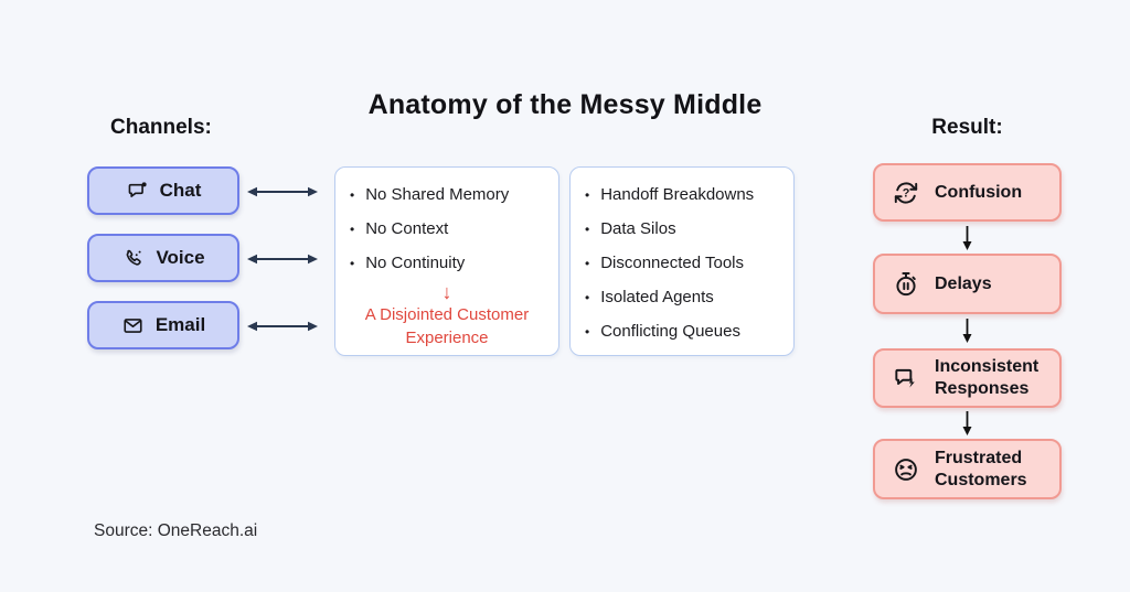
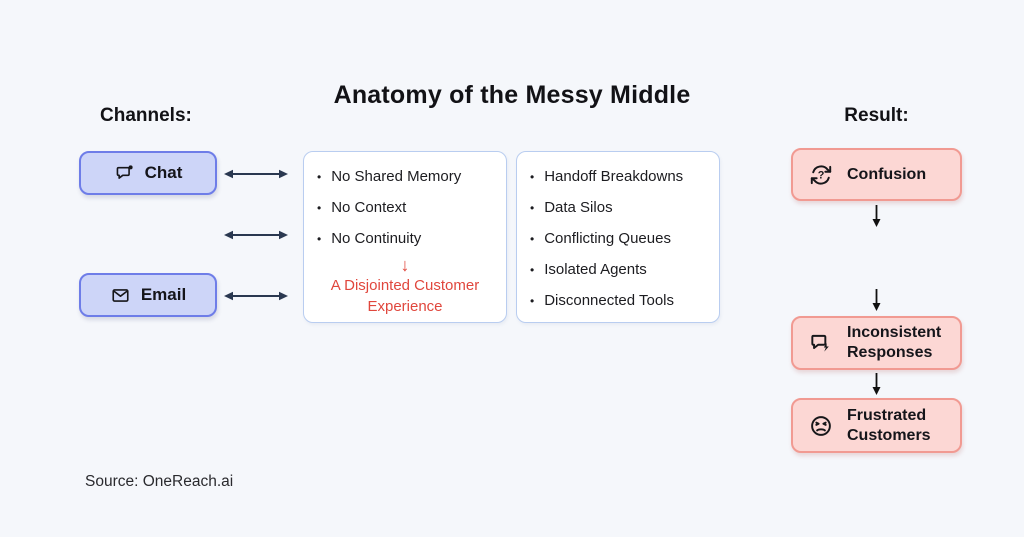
  Anatomy of the Messy Middle
  Channels:
  Result:
  Chat
- Voice
  Email
  No Shared Memory
  No Context
  No Continuity
  ↓
  A Disjointed Customer Experience
  Handoff Breakdowns
  Data Silos
- Disconnected Tools
+ Conflicting Queues
  Isolated Agents
- Conflicting Queues
+ Disconnected Tools
  ?
  Confusion
- Delays
  Inconsistent Responses
  Frustrated Customers
  Source: OneReach.ai
